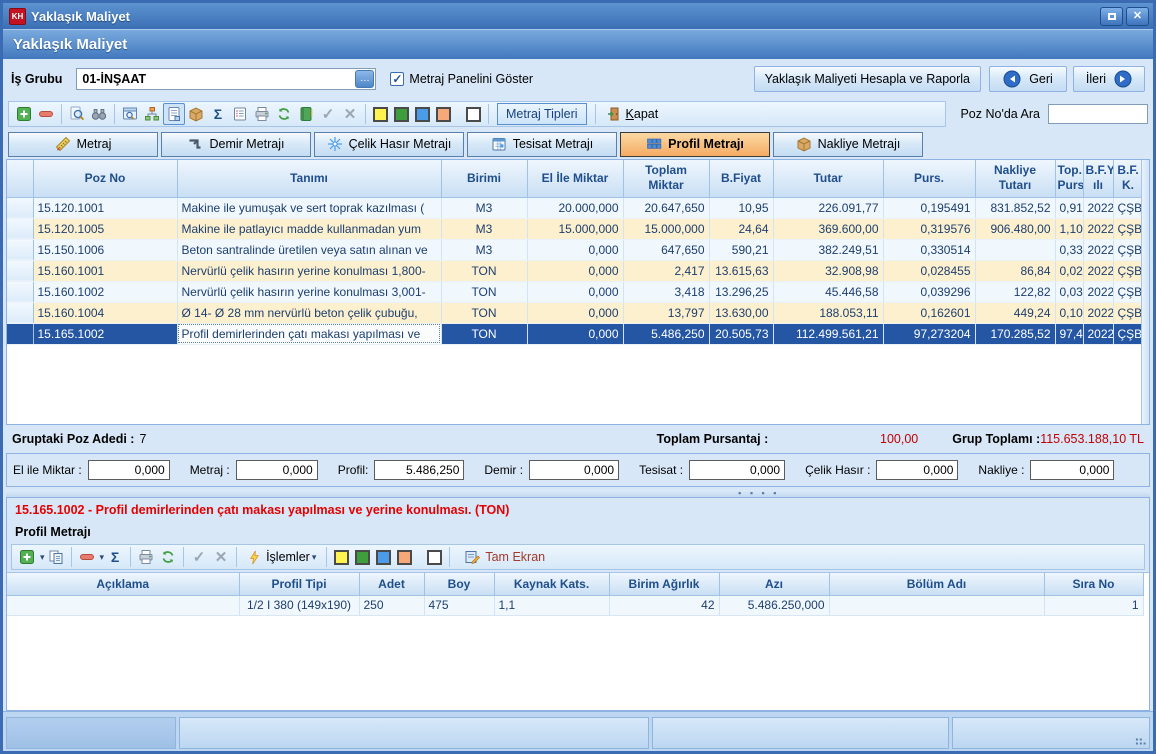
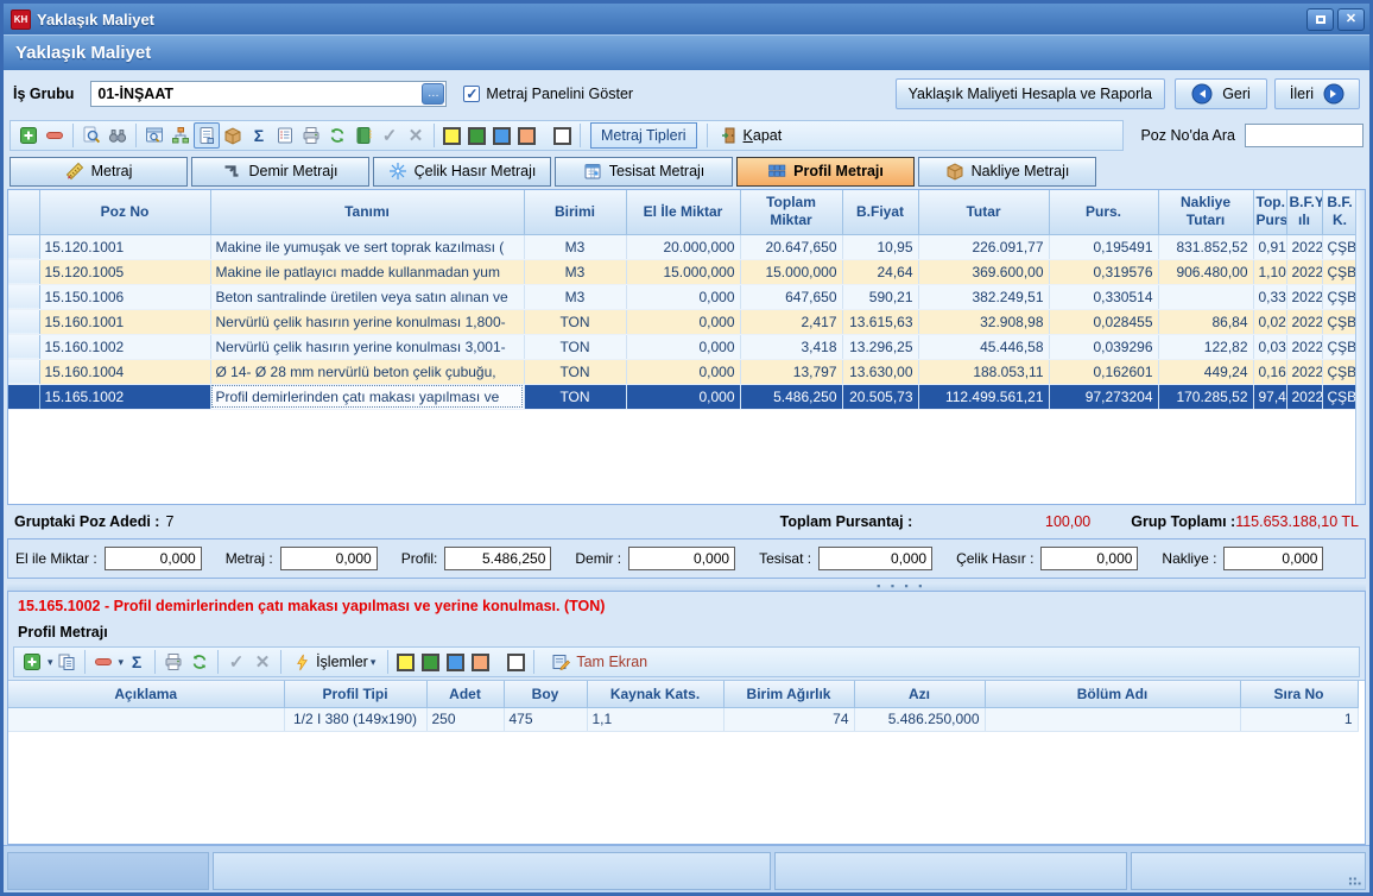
  KH
  Yaklaşık Maliyet
  ✕
  Yaklaşık Maliyet
  İş Grubu
  01-İNŞAAT
  …
  ✓
  Metraj Panelini Göster
  Yaklaşık Maliyeti Hesapla ve Raporla
  Geri
  İleri
  Σ
  ✓
  ✕
  Metraj Tipleri
  Kapat
  Poz No'da Ara
  Metraj
  Demir Metrajı
  Çelik Hasır Metrajı
  Tesisat Metrajı
  Profil Metrajı
  Nakliye Metrajı
  	Poz No	Tanımı	Birimi	El İle Miktar	Toplam Miktar	B.Fiyat	Tutar	Purs.	Nakliye Tutarı	Top. Purs	B.F.Y ılı	B.F. K.
  	15.120.1001	Makine ile yumuşak ve sert toprak kazılması (	M3	20.000,000	20.647,650	10,95	226.091,77	0,195491	831.852,52	0,91	2022	ÇŞB
  	15.120.1005	Makine ile patlayıcı madde kullanmadan yum	M3	15.000,000	15.000,000	24,64	369.600,00	0,319576	906.480,00	1,10	2022	ÇŞB
  	15.150.1006	Beton santralinde üretilen veya satın alınan ve	M3	0,000	647,650	590,21	382.249,51	0,330514		0,33	2022	ÇŞB
  	15.160.1001	Nervürlü çelik hasırın yerine konulması 1,800-	TON	0,000	2,417	13.615,63	32.908,98	0,028455	86,84	0,02	2022	ÇŞB
  	15.160.1002	Nervürlü çelik hasırın yerine konulması 3,001-	TON	0,000	3,418	13.296,25	45.446,58	0,039296	122,82	0,03	2022	ÇŞB
- 	15.160.1004	Ø 14- Ø 28 mm nervürlü beton çelik çubuğu,	TON	0,000	13,797	13.630,00	188.053,11	0,162601	449,24	0,10	2022	ÇŞB
+ 	15.160.1004	Ø 14- Ø 28 mm nervürlü beton çelik çubuğu,	TON	0,000	13,797	13.630,00	188.053,11	0,162601	449,24	0,16	2022	ÇŞB
  	15.165.1002	Profil demirlerinden çatı makası yapılması ve	TON	0,000	5.486,250	20.505,73	112.499.561,21	97,273204	170.285,52	97,4	2022	ÇŞB
  Gruptaki Poz Adedi :
  7
  Toplam Pursantaj :
  100,00
  Grup Toplamı :
  115.653.188,10 TL
  El ile Miktar :
  0,000
  Metraj :
  0,000
  Profil:
  5.486,250
  Demir :
  0,000
  Tesisat :
  0,000
  Çelik Hasır :
  0,000
  Nakliye :
  0,000
  ▪ ▪ ▪ ▪
  15.165.1002 - Profil demirlerinden çatı makası yapılması ve yerine konulması. (TON)
  Profil Metrajı
  ▾
  ▾
  Σ
  ✓
  ✕
  İşlemler
  ▾
  Tam Ekran
  Açıklama	Profil Tipi	Adet	Boy	Kaynak Kats.	Birim Ağırlık	Azı	Bölüm Adı	Sıra No
- 	1/2 I 380 (149x190)	250	475	1,1	42	5.486.250,000		1
+ 	1/2 I 380 (149x190)	250	475	1,1	74	5.486.250,000		1
  ▪▪
  ▪▪▪
